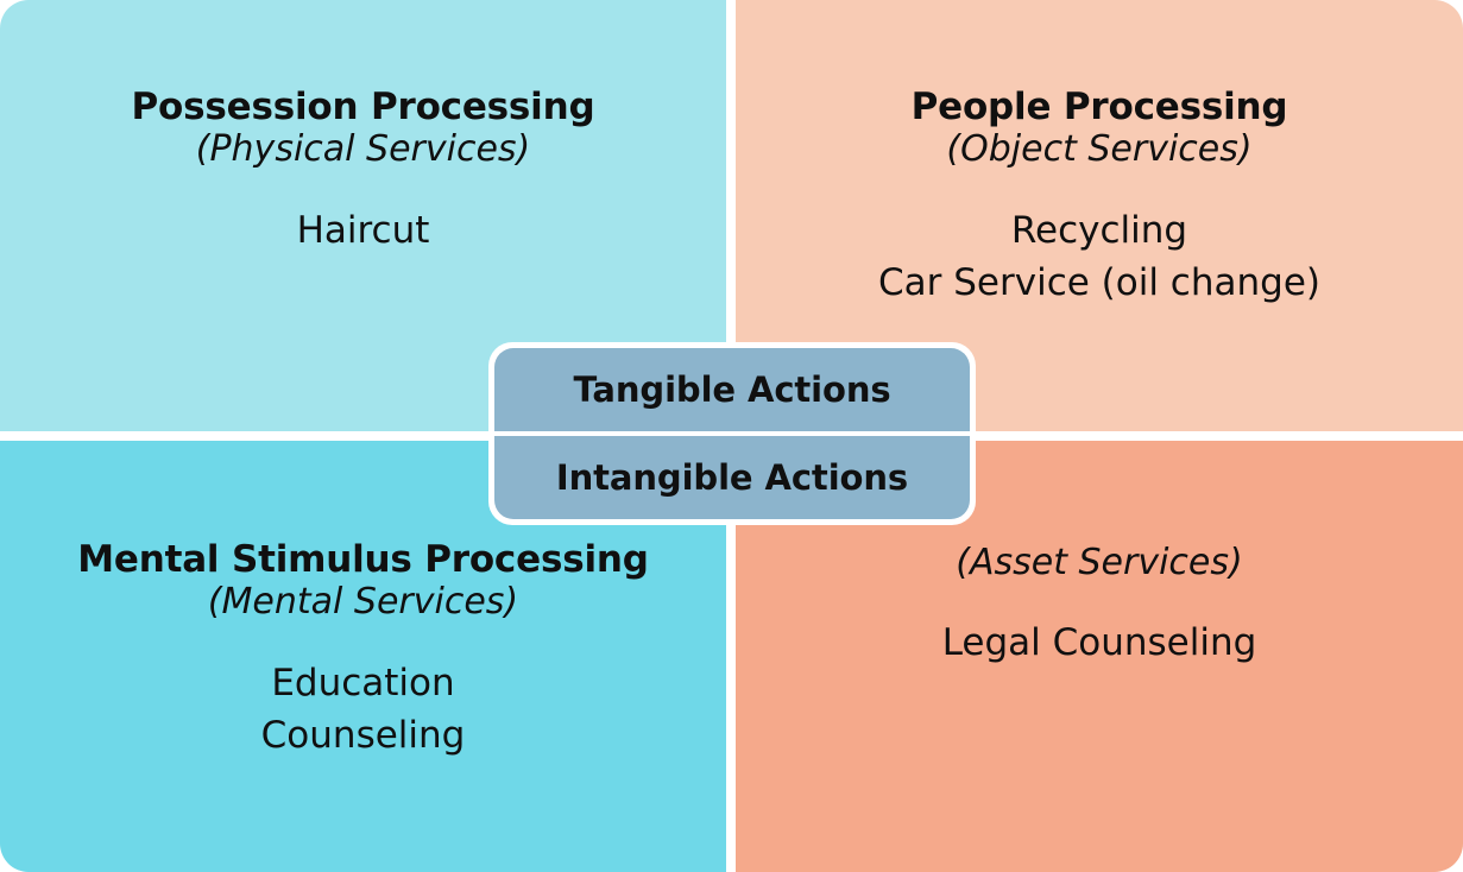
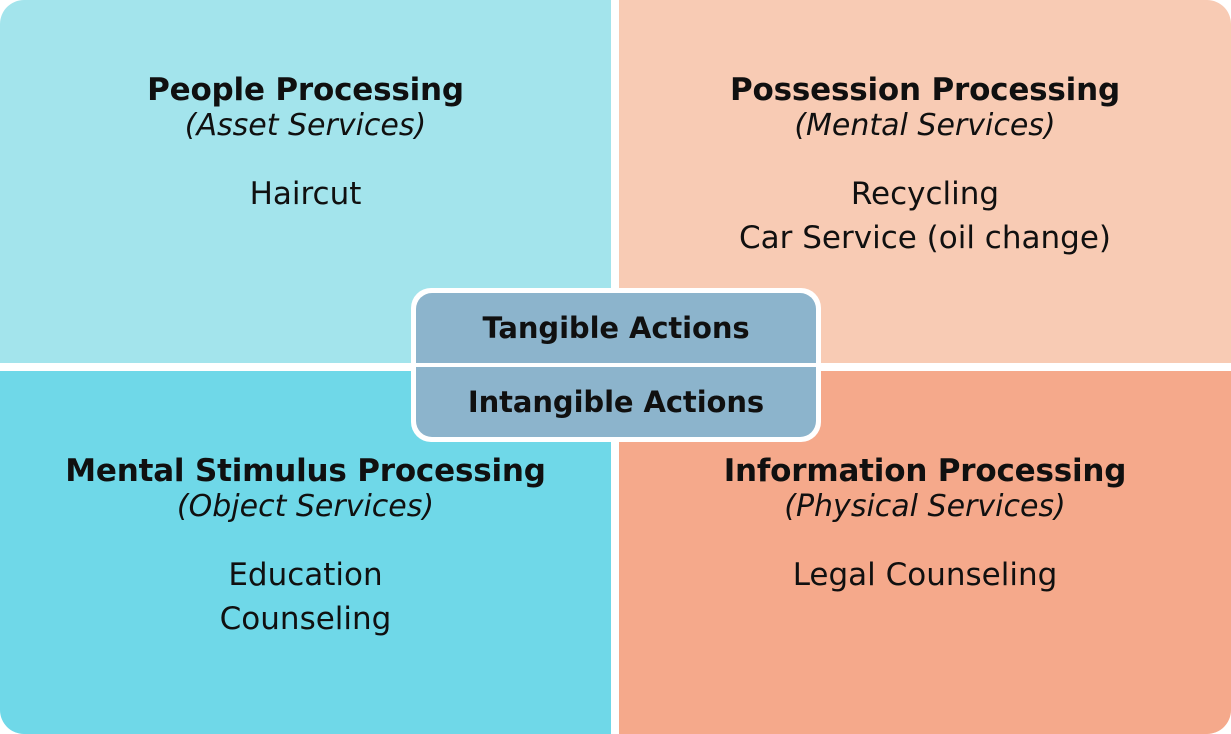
- Possession Processing
+ People Processing
- (Physical Services)
+ (Asset Services)
  Haircut
- People Processing
+ Possession Processing
- (Object Services)
+ (Mental Services)
  Recycling
  Car Service (oil change)
  Mental Stimulus Processing
- (Mental Services)
+ (Object Services)
  Education
  Counseling
+ Information Processing
- (Asset Services)
+ (Physical Services)
  Legal Counseling
  Tangible Actions
  Intangible Actions
